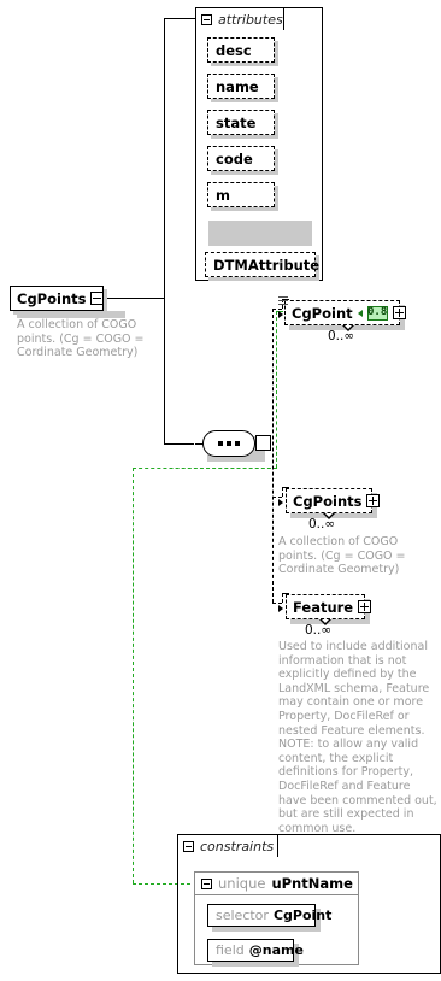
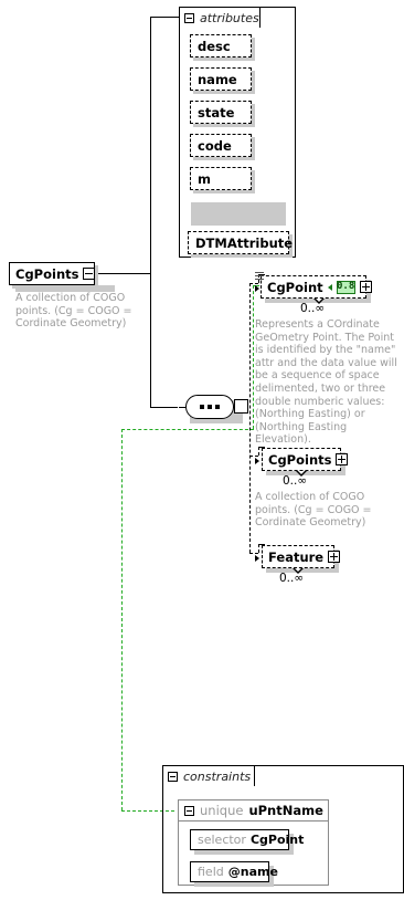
  attributes
  desc
  name
  state
  code
  m
  DTMAttribute
  CgPoints
  A collection of COGO points. (Cg = COGO = Cordinate Geometry)
  CgPoint
  0.8
  0..∞
+ Represents a COrdinate GeOmetry Point. The Point is identified by the "name" attr and the data value will be a sequence of space delimented, two or three double numberic values: (Northing Easting) or (Northing Easting Elevation).
  CgPoints
  0..∞
  A collection of COGO points. (Cg = COGO = Cordinate Geometry)
  Feature
  0..∞
- Used to include additional information that is not explicitly defined by the LandXML schema, Feature may contain one or more Property, DocFileRef or nested Feature elements. NOTE: to allow any valid content, the explicit definitions for Property, DocFileRef and Feature have been commented out, but are still expected in common use.
  constraints
  unique
  uPntName
  selector
  CgPoint
  field
  @name
